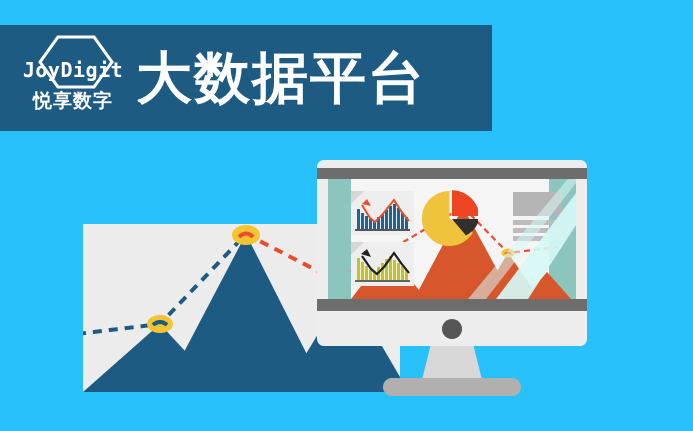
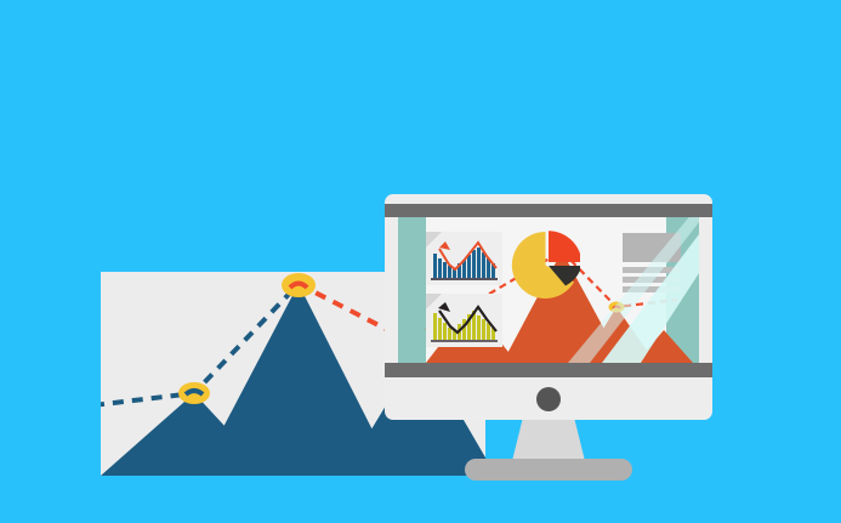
- JoyDigit
- 悦享数字
- 大数据平台
